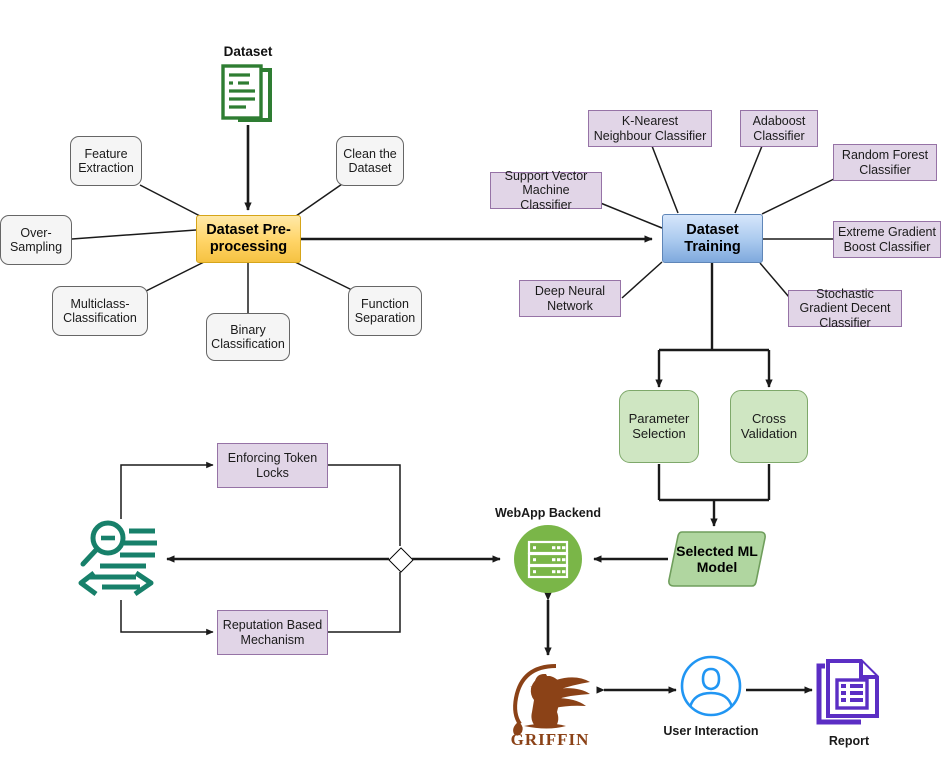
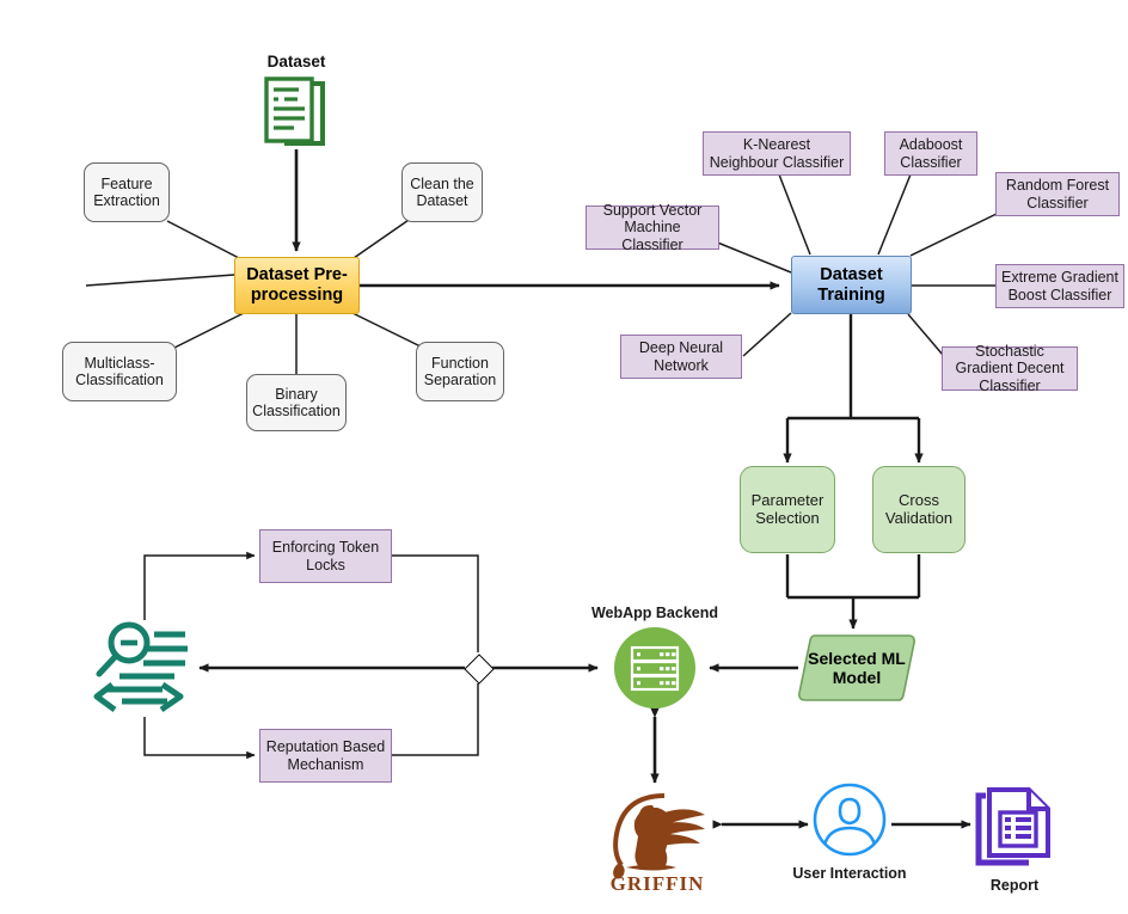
  Dataset
  Feature Extraction
  Clean the Dataset
- Over-Sampling
  Multiclass-Classification
  Binary Classification
  Function Separation
  Dataset Pre-processing
  K-Nearest Neighbour Classifier
  Adaboost Classifier
  Random Forest Classifier
  Support Vector Machine Classifier
  Extreme Gradient Boost Classifier
  Deep Neural Network
  Stochastic Gradient Decent Classifier
  Dataset Training
  Parameter Selection
  Cross Validation
  Selected ML Model
  WebApp Backend
  Enforcing Token Locks
  Reputation Based Mechanism
  GRIFFIN
  User Interaction
  Report
